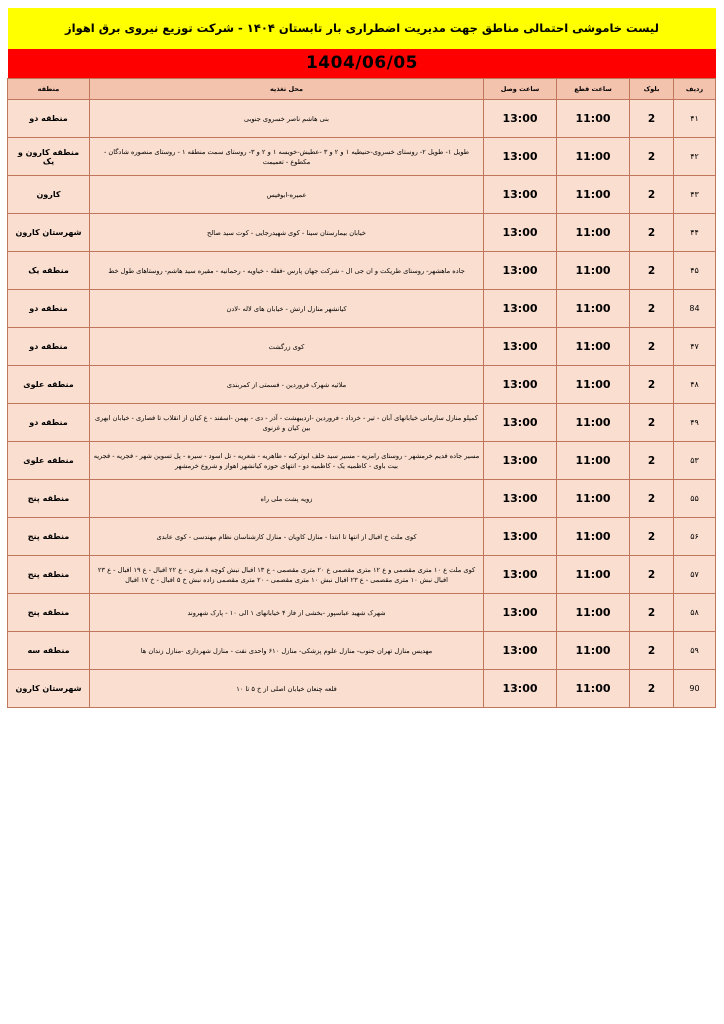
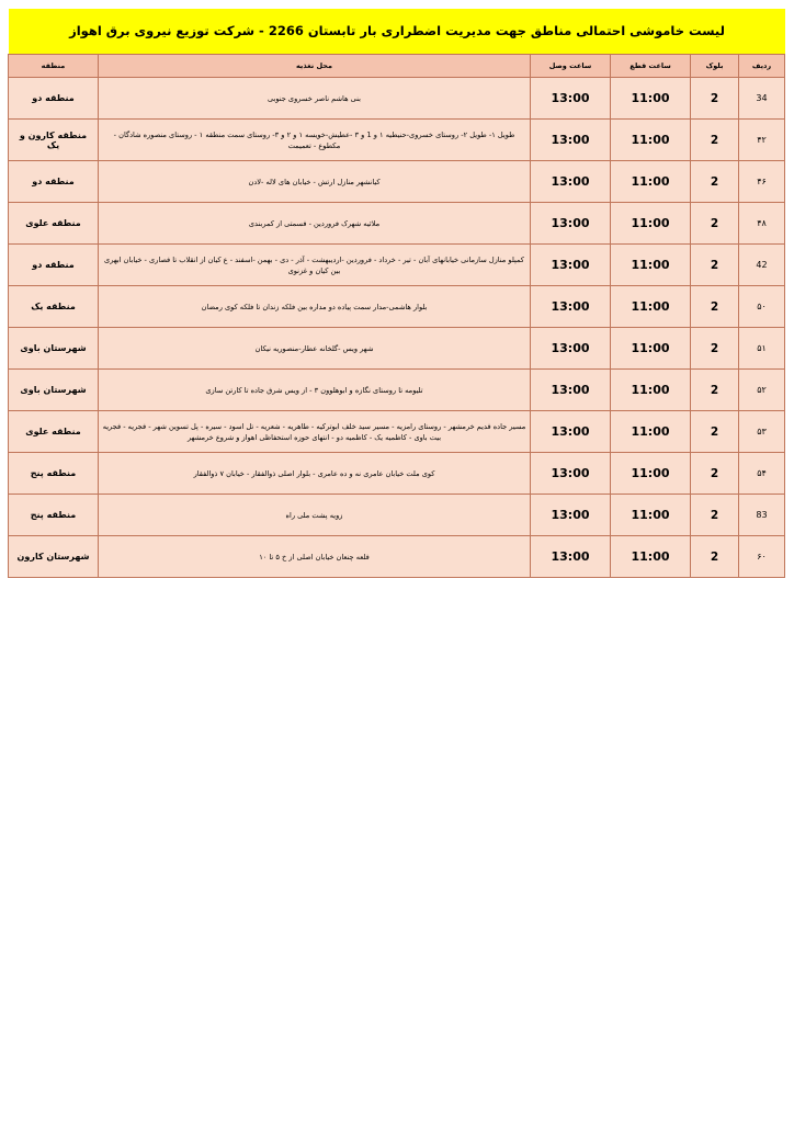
- لیست خاموشی احتمالی مناطق جهت مدیریت اضطراری بار تابستان ۱۴۰۴ - شرکت توزیع نیروی برق اهواز
+ لیست خاموشی احتمالی مناطق جهت مدیریت اضطراری بار تابستان 2266 - شرکت توزیع نیروی برق اهواز
- 1404/06/05
  ردیف	بلوک	ساعت قطع	ساعت وصل	محل تغذیه	منطقه
- ۴۱	2	11:00	13:00	بنی هاشم ناصر خسروی جنوبی	منطقه دو
+ 34	2	11:00	13:00	بنی هاشم ناصر خسروی جنوبی	منطقه دو
- ۴۲	2	11:00	13:00	طویل ۱- طویل ۲- روستای خسروی-حنیطیه ۱ و ۲ و ۳ -عطیش-خویسه ۱ و ۲ و ۳- روستای سمت منطقه ۱ - روستای منصوره شادگان - مکطوع - تعمیمت	منطقه کارون و یک
+ ۴۲	2	11:00	13:00	طویل ۱- طویل ۲- روستای خسروی-حنیطیه ۱ و 1 و ۳ -عطیش-خویسه ۱ و ۲ و ۳- روستای سمت منطقه ۱ - روستای منصوره شادگان - مکطوع - تعمیمت	منطقه کارون و یک
- ۴۳	2	11:00	13:00	عمیره-ابوفیس	کارون
- ۴۴	2	11:00	13:00	خیابان بیمارستان سینا - کوی شهیدرجایی - کوت سید صالح	شهرستان کارون
- ۴۵	2	11:00	13:00	جاده ماهشهر- روستای طریکت و ان جی ال - شرکت جهان پارس -قفله - خیاویه - رحمانیه - مقیره سید هاشم- روستاهای طول خط	منطقه یک
- 84	2	11:00	13:00	کیانشهر منازل ارتش - خیابان های لاله -لادن	منطقه دو
+ ۴۶	2	11:00	13:00	کیانشهر منازل ارتش - خیابان های لاله -لادن	منطقه دو
- ۴۷	2	11:00	13:00	کوی زرگشت	منطقه دو
  ۴۸	2	11:00	13:00	ملاثیه شهرک فروردین - قسمتی از کمربندی	منطقه علوی
- ۴۹	2	11:00	13:00	کمپلو منازل سازمانی خیابانهای آبان - تیر - خرداد - فروردین -اردیبهشت - آذر - دی - بهمن -اسفند - ع کیان از انقلاب تا قصاری - خیابان ابهری بین کیان و غزنوی	منطقه دو
+ 42	2	11:00	13:00	کمپلو منازل سازمانی خیابانهای آبان - تیر - خرداد - فروردین -اردیبهشت - آذر - دی - بهمن -اسفند - ع کیان از انقلاب تا قصاری - خیابان ابهری بین کیان و غزنوی	منطقه دو
+ ۵۰	2	11:00	13:00	بلوار هاشمی-مدار سمت پیاده دو مداره بین فلکه زندان تا فلکه کوی رمضان	منطقه یک
+ ۵۱	2	11:00	13:00	شهر ویس -گلخانه عطار-منصوریه نیکان	شهرستان باوی
+ ۵۲	2	11:00	13:00	تلیومه تا روستای نگازه و ابوهلوون ۳ - از ویس شرق جاده تا کارتن سازی	شهرستان باوی
- ۵۳	2	11:00	13:00	مسیر جاده قدیم خرمشهر - روستای رامزیه - مسیر سید خلف ابوترکیه - طاهریه - شعریه - تل اسود - سیره - پل تسوین شهر - قجریه - قجریه بیت باوی - کاظمیه یک - کاظمیه دو - انتهای حوزه کیانشهر اهواز و شروع خرمشهر	منطقه علوی
+ ۵۳	2	11:00	13:00	مسیر جاده قدیم خرمشهر - روستای رامزیه - مسیر سید خلف ابوترکیه - طاهریه - شعریه - تل اسود - سیره - پل تسوین شهر - قجریه - قجریه بیت باوی - کاظمیه یک - کاظمیه دو - انتهای حوزه استحفاظی اهواز و شروع خرمشهر	منطقه علوی
+ ۵۴	2	11:00	13:00	کوی ملت خیابان عامری نه و ده عامری - بلوار اصلی ذوالفقار - خیابان ۷ ذوالفقار	منطقه پنج
- ۵۵	2	11:00	13:00	زویه پشت ملی راه	منطقه پنج
+ 83	2	11:00	13:00	زویه پشت ملی راه	منطقه پنج
- ۵۶	2	11:00	13:00	کوی ملت خ اقبال از انتها تا ابتدا - منازل کاویان - منازل کارشناسان نظام مهندسی - کوی عابدی	منطقه پنج
- ۵۷	2	11:00	13:00	کوی ملت ع ۱۰ متری مقصمی و ع ۱۲ متری مقصمی ع ۲۰ متری مقصمی - ع ۱۳ اقبال نبش کوچه ۸ متری - ع ۲۲ اقبال - ع ۱۹ اقبال - ع ۲۳ اقبال نبش ۱۰ متری مقصمی - ع ۲۳ اقبال نبش ۱۰ متری مقصمی - ۲۰ متری مقصمی زاده نبش خ ۵ اقبال - خ ۱۷ اقبال	منطقه پنج
- ۵۸	2	11:00	13:00	شهرک شهید عباسپور -بخشی از فاز ۴ خیابانهای ۱ الی ۱۰ - پارک شهروند	منطقه پنج
- ۵۹	2	11:00	13:00	مهدیس منازل تهران جنوب- منازل علوم پزشکی- منازل ۶۱۰ واحدی نفت - منازل شهرداری -منازل زندان ها	منطقه سه
- 90	2	11:00	13:00	قلعه چنعان خیابان اصلی از خ ۵ تا ۱۰	شهرستان کارون
+ ۶۰	2	11:00	13:00	قلعه چنعان خیابان اصلی از خ ۵ تا ۱۰	شهرستان کارون
